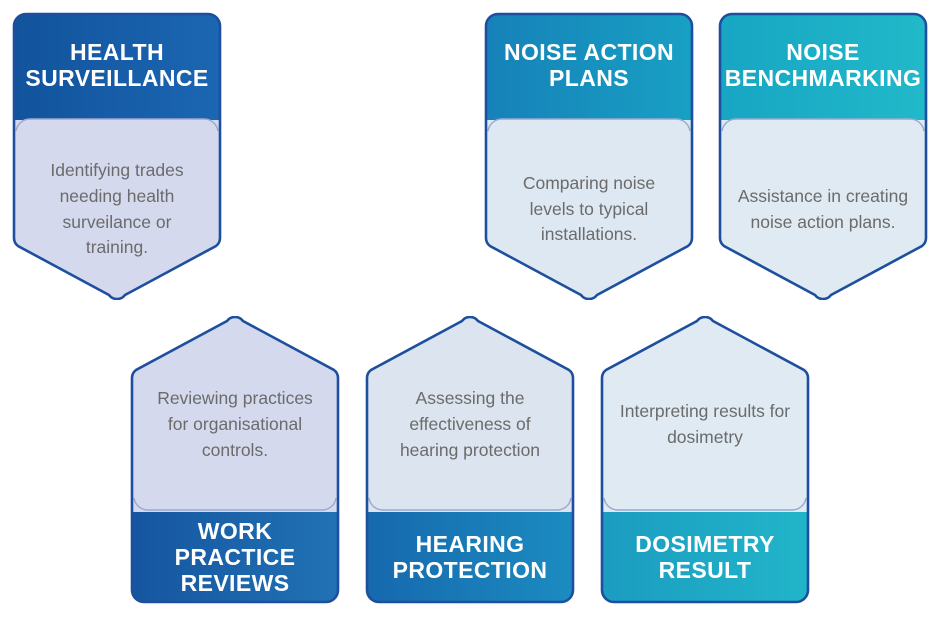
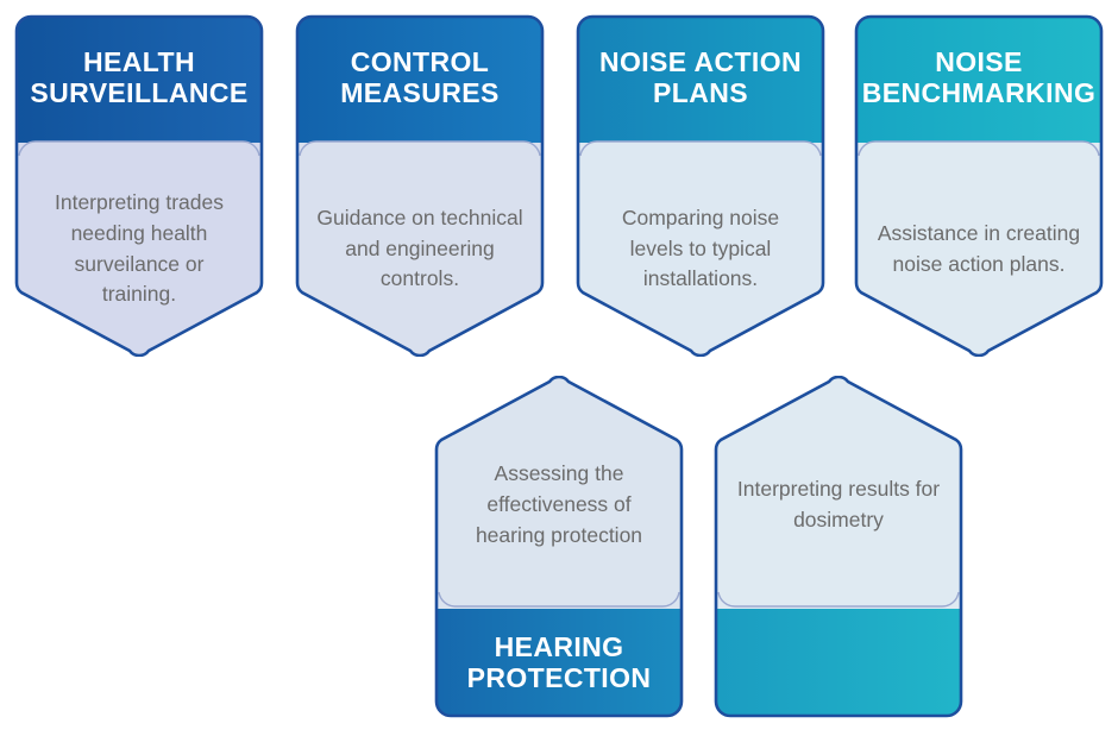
  HEALTH SURVEILLANCE
- Identifying trades needing health surveilance or training.
+ Interpreting trades needing health surveilance or training.
+ CONTROL MEASURES
+ Guidance on technical and engineering controls.
  NOISE ACTION PLANS
  Comparing noise levels to typical installations.
  NOISE BENCHMARKING
  Assistance in creating noise action plans.
- Reviewing practices for organisational controls.
- WORK PRACTICE REVIEWS
  Assessing the effectiveness of hearing protection
  HEARING PROTECTION
  Interpreting results for dosimetry
- DOSIMETRY RESULT
